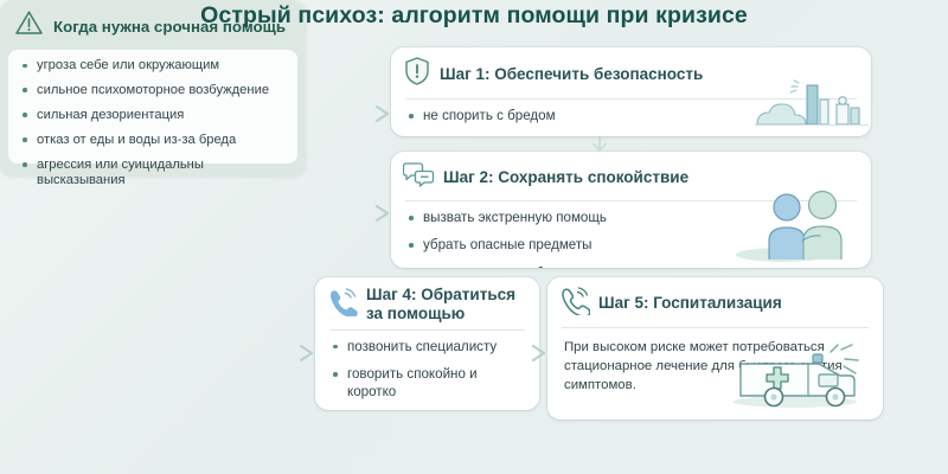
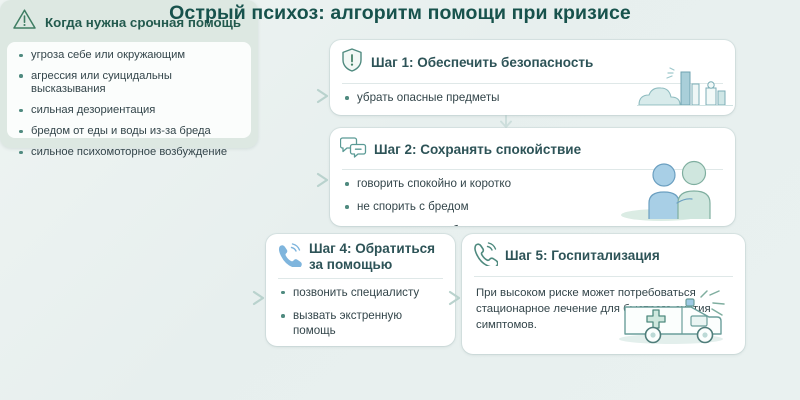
  Острый психоз: алгоритм помощи при кризисе
  Когда нужна срочная помощь
  угроза себе или окружающим
- сильное психомоторное возбуждение
+ агрессия или суицидальны высказывания
  сильная дезориентация
- отказ от еды и воды из-за бреда
+ бредом от еды и воды из-за бреда
- агрессия или суицидальны высказывания
+ сильное психомоторное возбуждение
  Шаг 1: Обеспечить безопасность
- не спорить с бредом
+ убрать опасные предметы
  Шаг 2: Сохранять спокойствие
- вызвать экстренную помощь
+ говорить спокойно и коротко
- убрать опасные предметы
+ не спорить с бредом
  Шаг 4: Обратиться за помощью
  позвонить специалисту
- говорить спокойно и коротко
+ вызвать экстренную помощь
  Шаг 5: Госпитализация
  При высоком риске может потребоваться стационарное лечение дляия симптомов.
